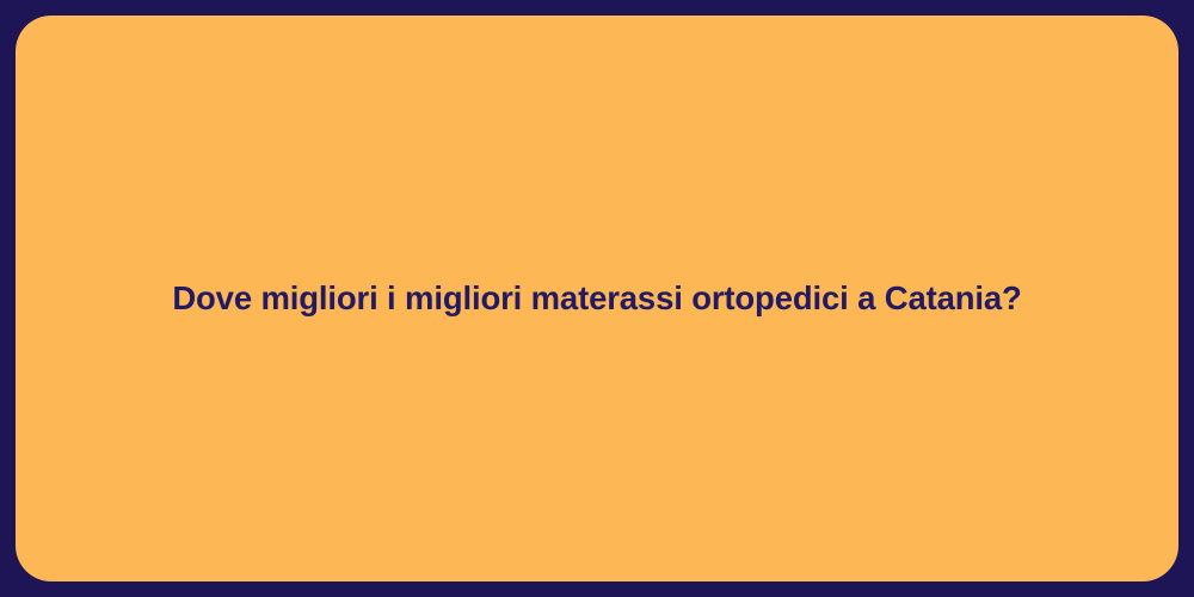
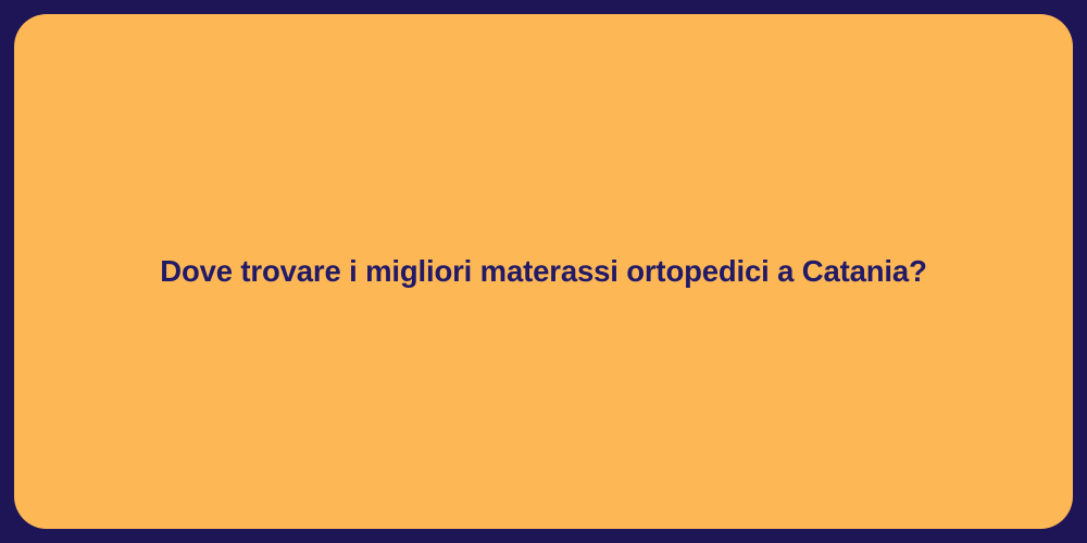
- Dove migliori i migliori materassi ortopedici a Catania?
+ Dove trovare i migliori materassi ortopedici a Catania?
